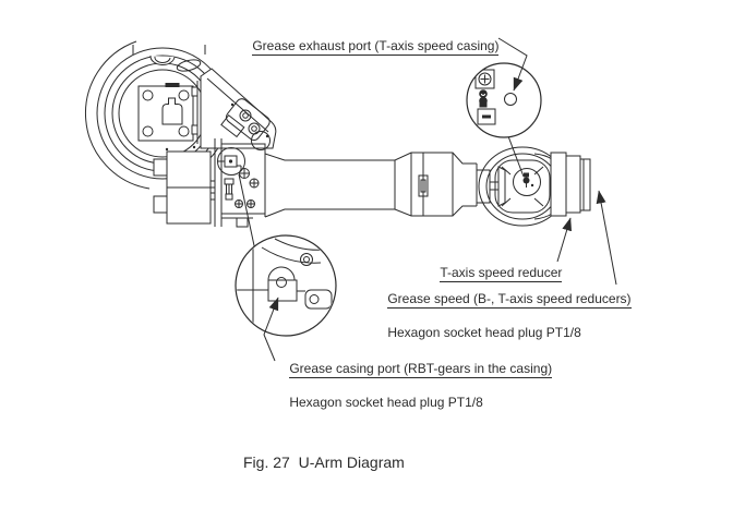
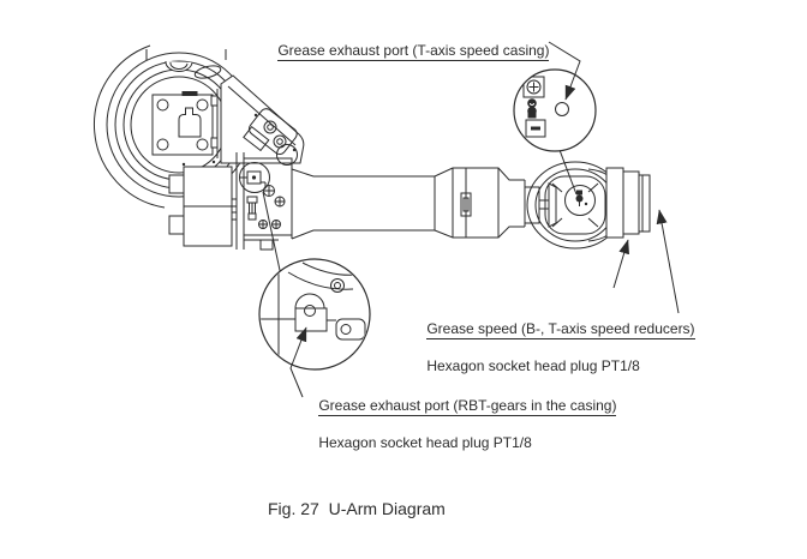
  Grease exhaust port (T-axis speed casing)
- T-axis speed reducer
  Grease speed (B-, T-axis speed reducers)
  Hexagon socket head plug PT1/8
- Grease casing port (RBT-gears in the casing)
+ Grease exhaust port (RBT-gears in the casing)
  Hexagon socket head plug PT1/8
  Fig. 27 U-Arm Diagram
